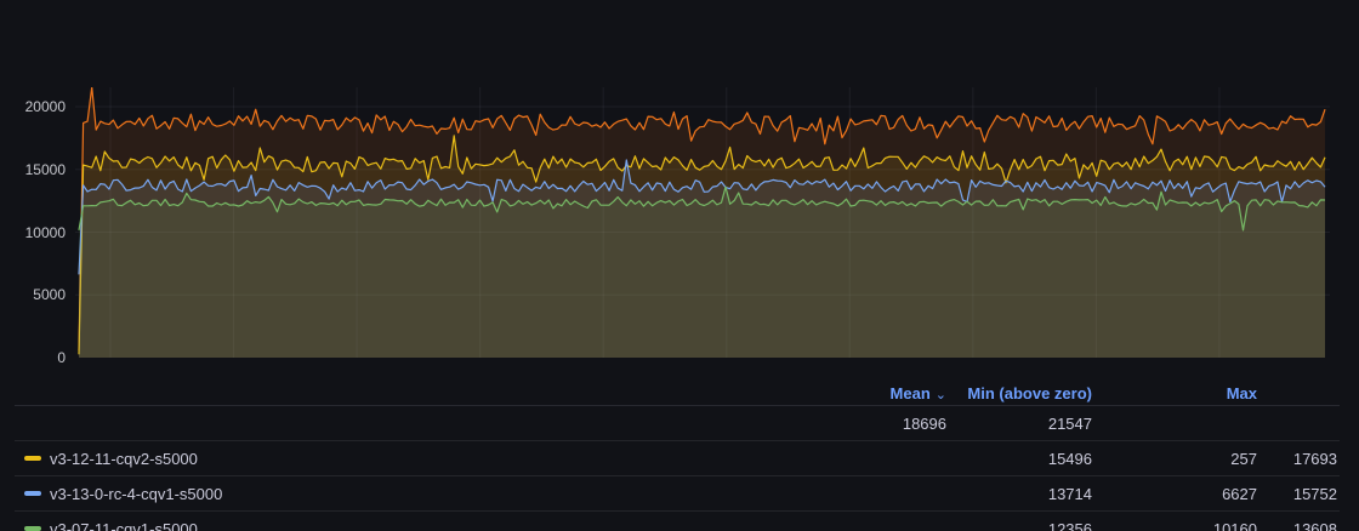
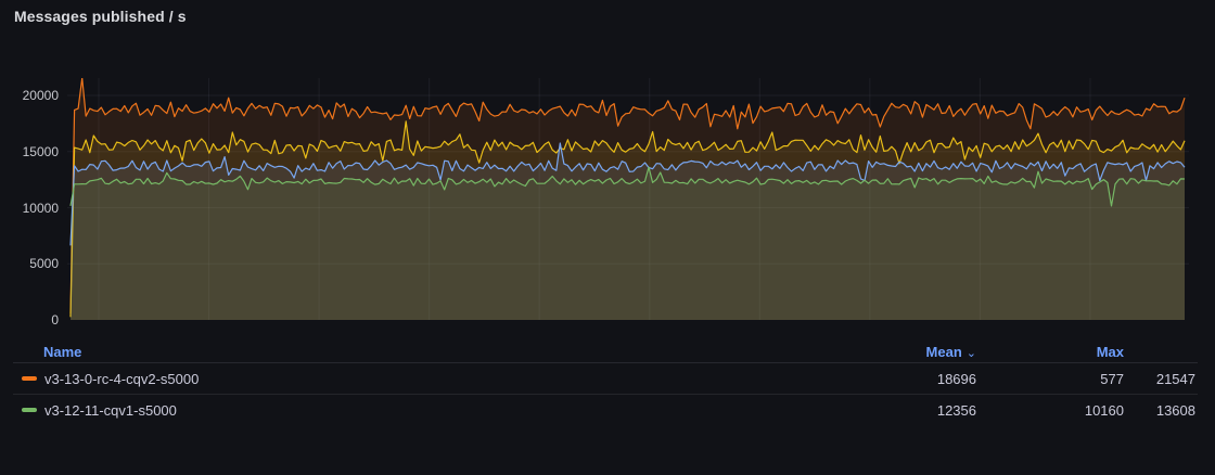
+ Messages published / s
  0
  5000
  10000
  15000
  20000
+ Name
  Mean ⌄
- Min (above zero)
  Max
+ v3-13-0-rc-4-cqv2-s5000
  18696
+ 577
  21547
- v3-12-11-cqv2-s5000
- 15496
- 257
- 17693
- v3-13-0-rc-4-cqv1-s5000
- 13714
- 6627
- 15752
- v3-07-11-cqv1-s5000
+ v3-12-11-cqv1-s5000
  12356
  10160
  13608
